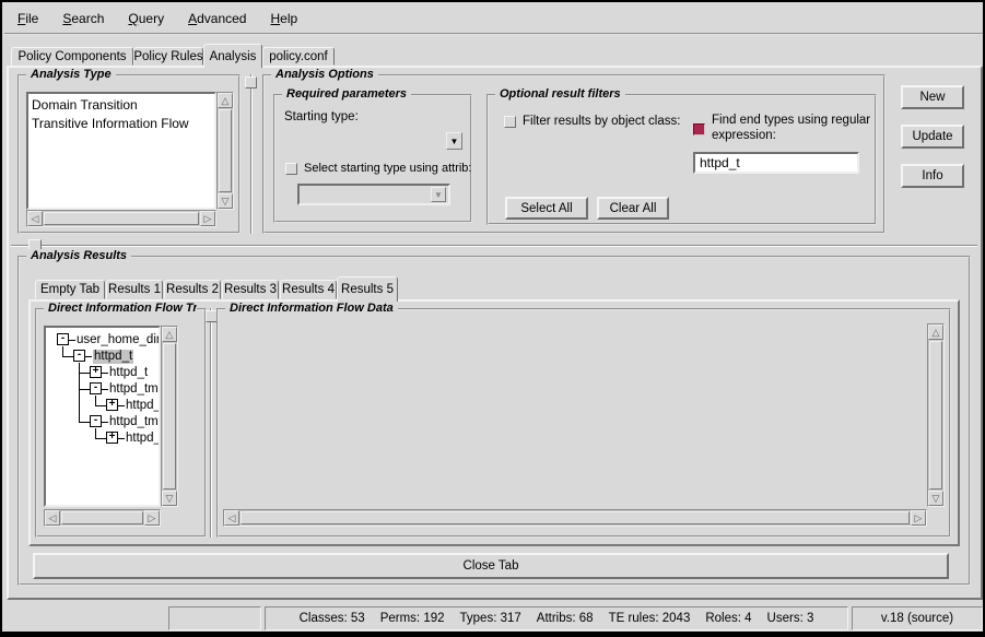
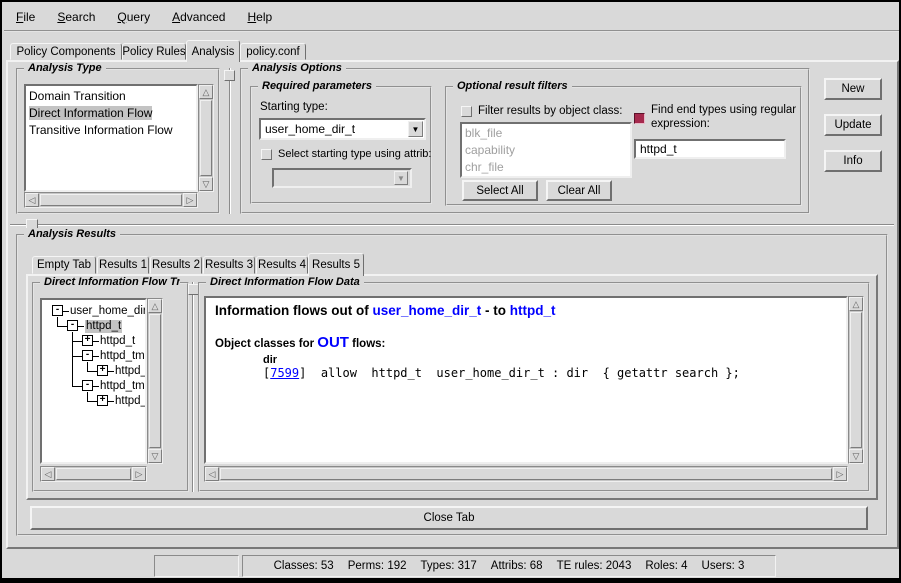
  File
  Search
  Query
  Advanced
  Help
  Policy Components
  Policy Rules
  Analysis
  policy.conf
  Analysis Type
  Domain Transition
+ Direct Information Flow
  Transitive Information Flow
  △
  ▽
  ◁
  ▷
  Analysis Options
  Required parameters
  Starting type:
+ user_home_dir_t
  ▼
  Select starting type using attrib:
  ▼
  Optional result filters
  Filter results by object class:
+ blk_file
+ capability
+ chr_file
  Select All
  Clear All
  Find end types using regular
  expression:
  httpd_t
  New
  Update
  Info
  Analysis Results
  Empty Tab
  Results 1
  Results 2
  Results 3
  Results 4
  Results 5
  Direct Information Flow Tr
  -
  -
  +
  -
  +
  -
  +
  user_home_dir
  httpd_t
  httpd_t
  httpd_tm
  httpd_
  httpd_
  △
  ▽
  ◁
  ▷
  Direct Information Flow Data
+ Information flows out of user_home_dir_t - to httpd_t
+ Object classes for OUT flows:
+ dir
+ [7599] allow httpd_t user_home_dir_t : dir { getattr search };
  △
  ▽
  ◁
  ▷
  Close Tab
  Classes: 53
  Perms: 192
  Types: 317
  Attribs: 68
  TE rules: 2043
  Roles: 4
  Users: 3
- v.18 (source)
